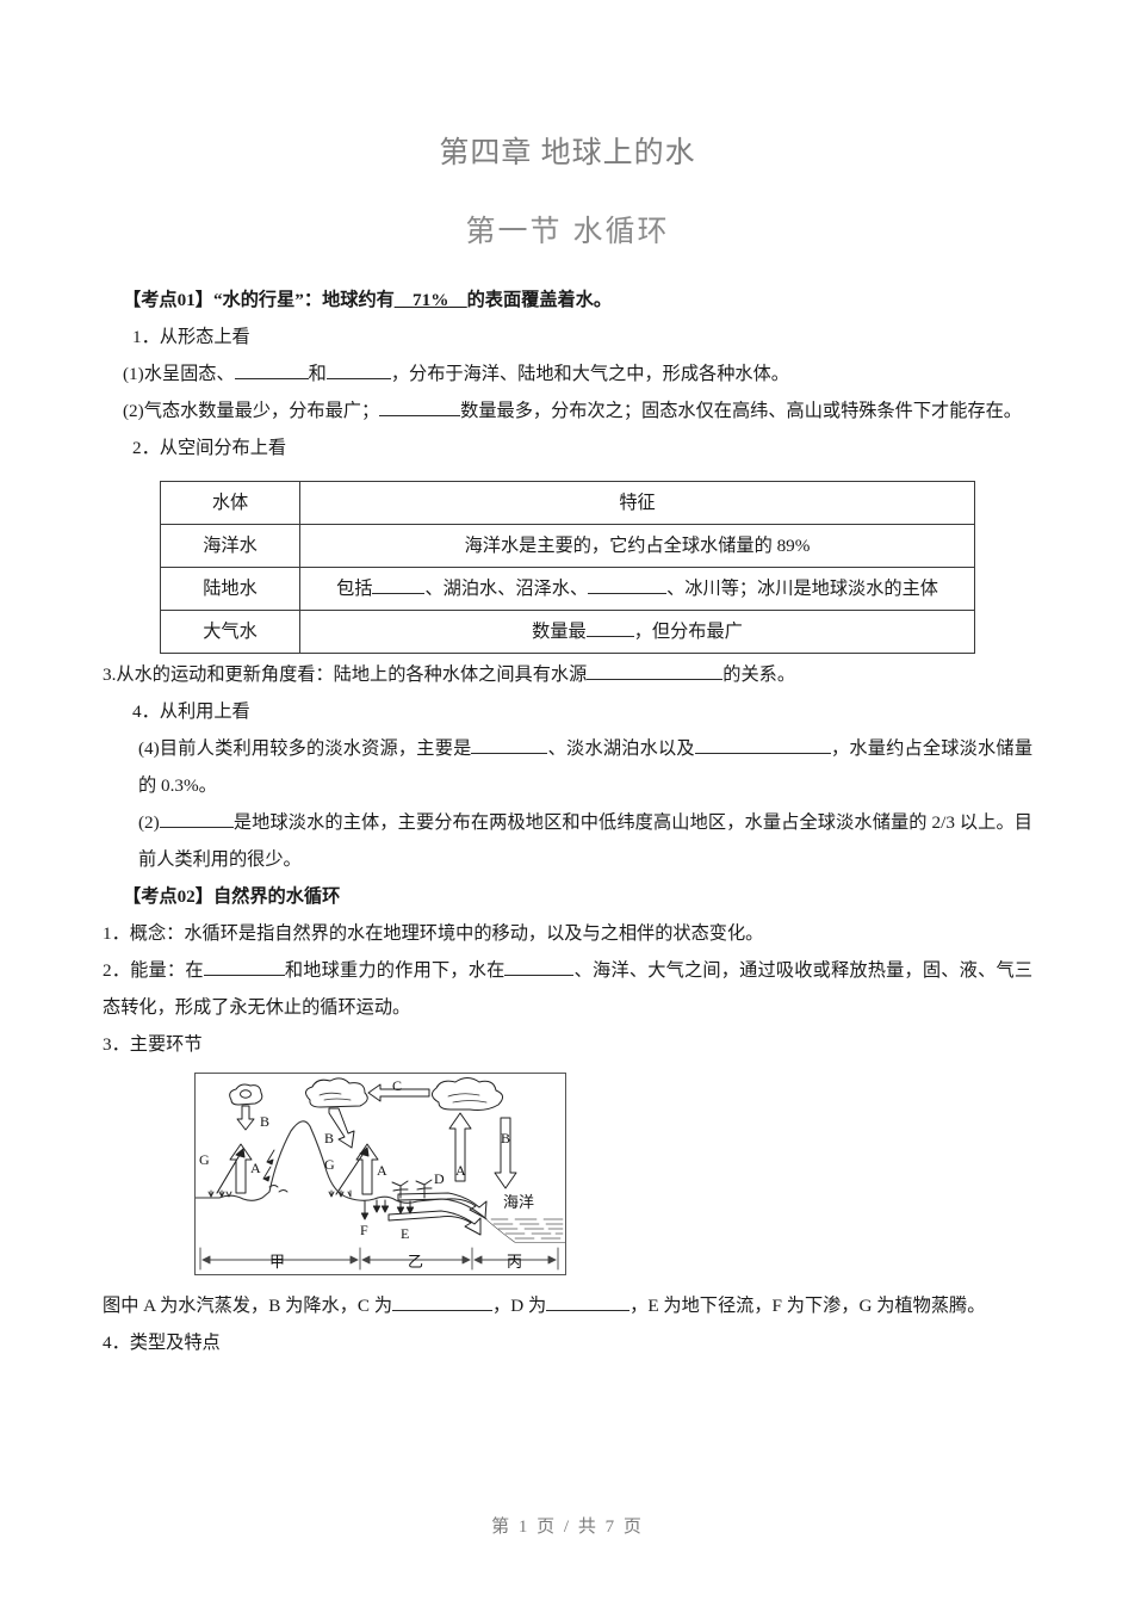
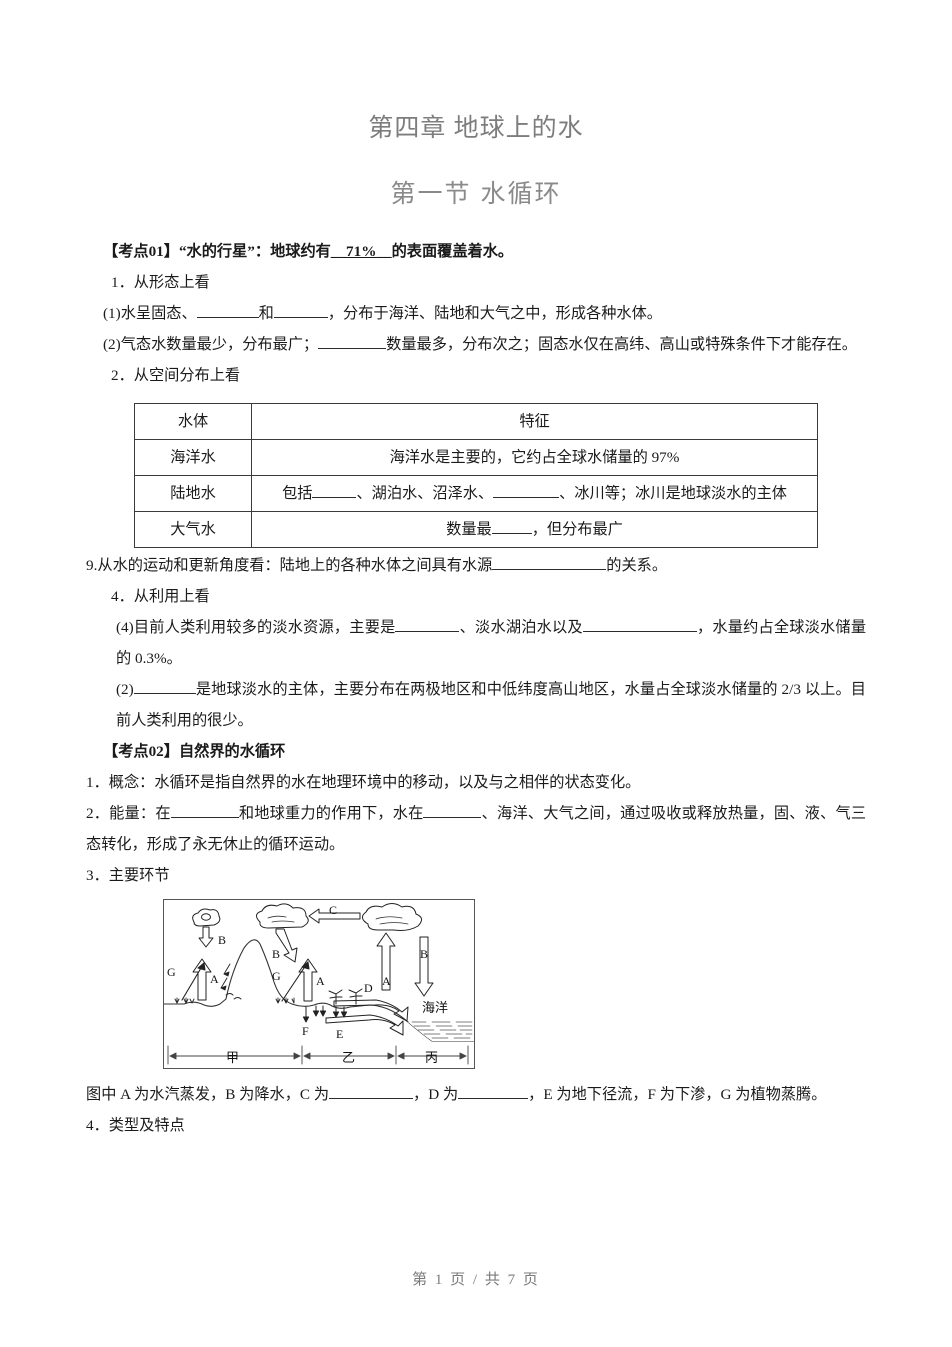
  第四章 地球上的水
  第一节 水循环
  【考点01】“水的行星”：地球约有__71%__的表面覆盖着水。
  1．从形态上看
  (1)水呈固态、 和 ，分布于海洋、陆地和大气之中，形成各种水体。
  (2)气态水数量最少，分布最广； 数量最多，分布次之；固态水仅在高纬、高山或特殊条件下才能存在。
  2．从空间分布上看
  水体	特征
- 海洋水	海洋水是主要的，它约占全球水储量的 89%
+ 海洋水	海洋水是主要的，它约占全球水储量的 97%
  陆地水	包括 、湖泊水、沼泽水、 、冰川等；冰川是地球淡水的主体
  大气水	数量最 ，但分布最广
- 3.从水的运动和更新角度看：陆地上的各种水体之间具有水源 的关系。
+ 9.从水的运动和更新角度看：陆地上的各种水体之间具有水源 的关系。
  4．从利用上看
  (4)目前人类利用较多的淡水资源，主要是 、淡水湖泊水以及 ，水量约占全球淡水储量的 0.3%。
  (2) 是地球淡水的主体，主要分布在两极地区和中低纬度高山地区，水量占全球淡水储量的 2/3 以上。目前人类利用的很少。
  【考点02】自然界的水循环
  1．概念：水循环是指自然界的水在地理环境中的移动，以及与之相伴的状态变化。
  2．能量：在 和地球重力的作用下，水在 、海洋、大气之间，通过吸收或释放热量，固、液、气三态转化，形成了永无休止的循环运动。
  3．主要环节
  B
  B
  C
  B
  A
  G
  A
  G
  A
  D
  F
  E
  海洋
  甲
  乙
  丙
  图中 A 为水汽蒸发，B 为降水，C 为 ，D 为 ，E 为地下径流，F 为下渗，G 为植物蒸腾。
  4．类型及特点
  第 1 页 / 共 7 页
